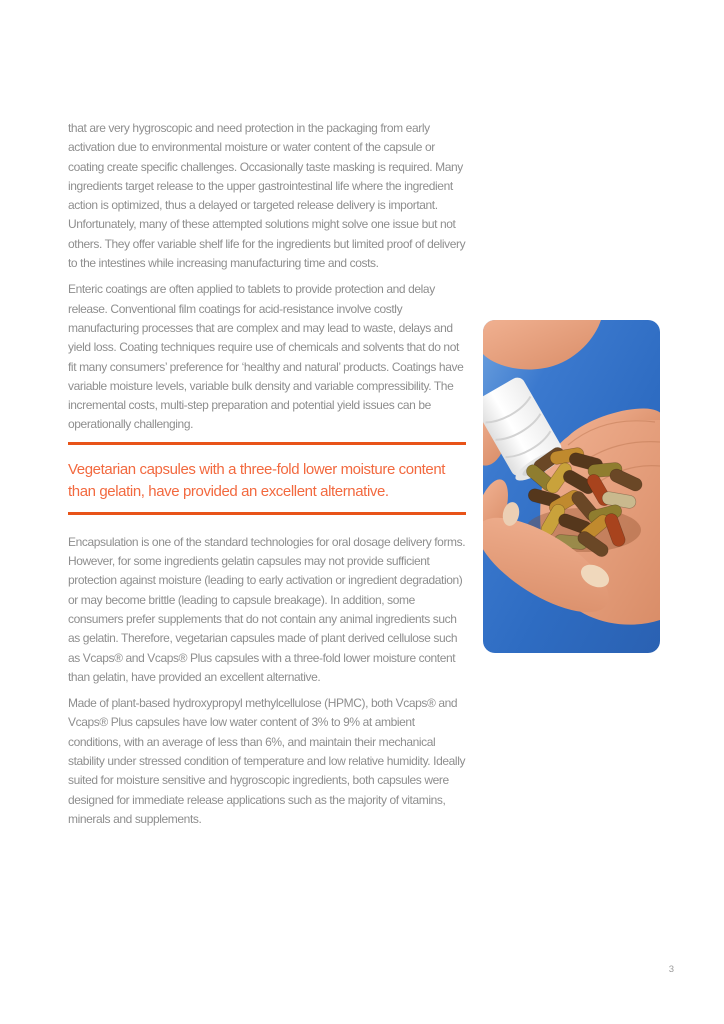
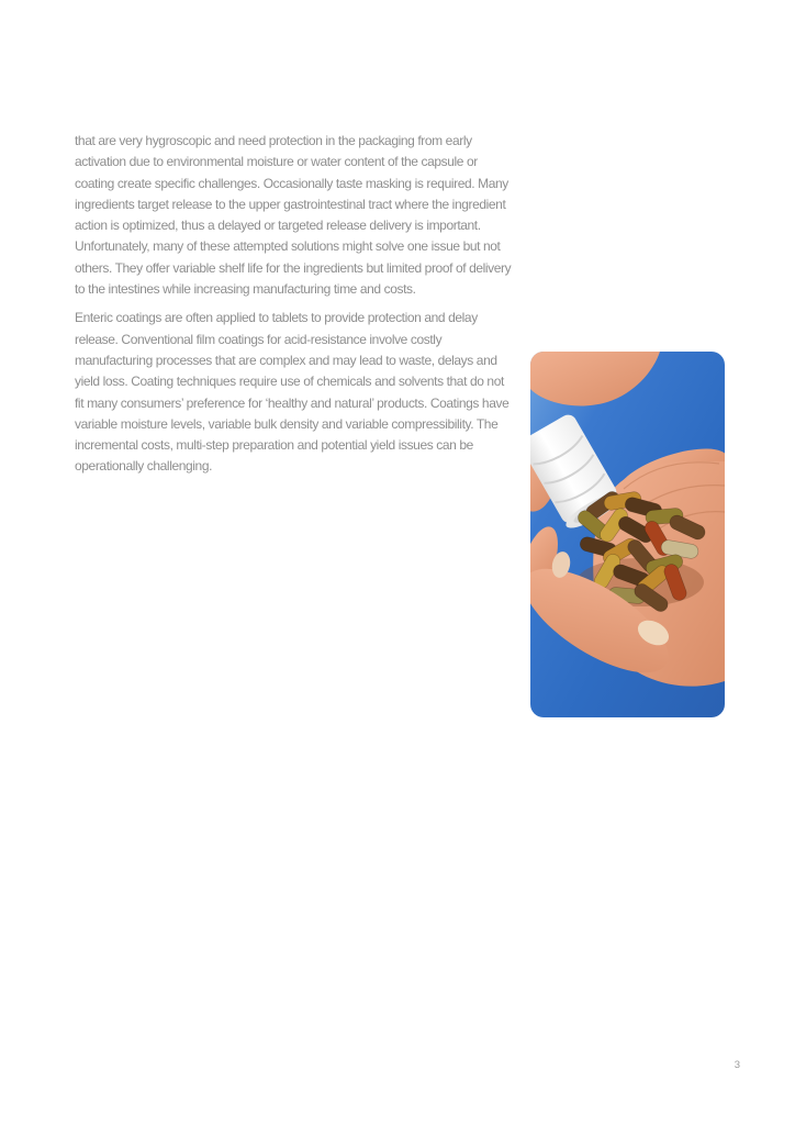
- that are very hygroscopic and need protection in the packaging from early activation due to environmental moisture or water content of the capsule or coating create specific challenges. Occasionally taste masking is required. Many ingredients target release to the upper gastrointestinal life where the ingredient action is optimized, thus a delayed or targeted release delivery is important. Unfortunately, many of these attempted solutions might solve one issue but not others. They offer variable shelf life for the ingredients but limited proof of delivery to the intestines while increasing manufacturing time and costs.
+ that are very hygroscopic and need protection in the packaging from early activation due to environmental moisture or water content of the capsule or coating create specific challenges. Occasionally taste masking is required. Many ingredients target release to the upper gastrointestinal tract where the ingredient action is optimized, thus a delayed or targeted release delivery is important. Unfortunately, many of these attempted solutions might solve one issue but not others. They offer variable shelf life for the ingredients but limited proof of delivery to the intestines while increasing manufacturing time and costs.
  Enteric coatings are often applied to tablets to provide protection and delay release. Conventional film coatings for acid-resistance involve costly manufacturing processes that are complex and may lead to waste, delays and yield loss. Coating techniques require use of chemicals and solvents that do not fit many consumers’ preference for ‘healthy and natural’ products. Coatings have variable moisture levels, variable bulk density and variable compressibility. The incremental costs, multi-step preparation and potential yield issues can be operationally challenging.
- Vegetarian capsules with a three-fold lower moisture content
- than gelatin, have provided an excellent alternative.
- Encapsulation is one of the standard technologies for oral dosage delivery forms. However, for some ingredients gelatin capsules may not provide sufficient protection against moisture (leading to early activation or ingredient degradation) or may become brittle (leading to capsule breakage). In addition, some consumers prefer supplements that do not contain any animal ingredients such as gelatin. Therefore, vegetarian capsules made of plant derived cellulose such as Vcaps® and Vcaps® Plus capsules with a three-fold lower moisture content than gelatin, have provided an excellent alternative.
- Made of plant-based hydroxypropyl methylcellulose (HPMC), both Vcaps® and Vcaps® Plus capsules have low water content of 3% to 9% at ambient conditions, with an average of less than 6%, and maintain their mechanical stability under stressed condition of temperature and low relative humidity. Ideally suited for moisture sensitive and hygroscopic ingredients, both capsules were designed for immediate release applications such as the majority of vitamins, minerals and supplements.
  3
